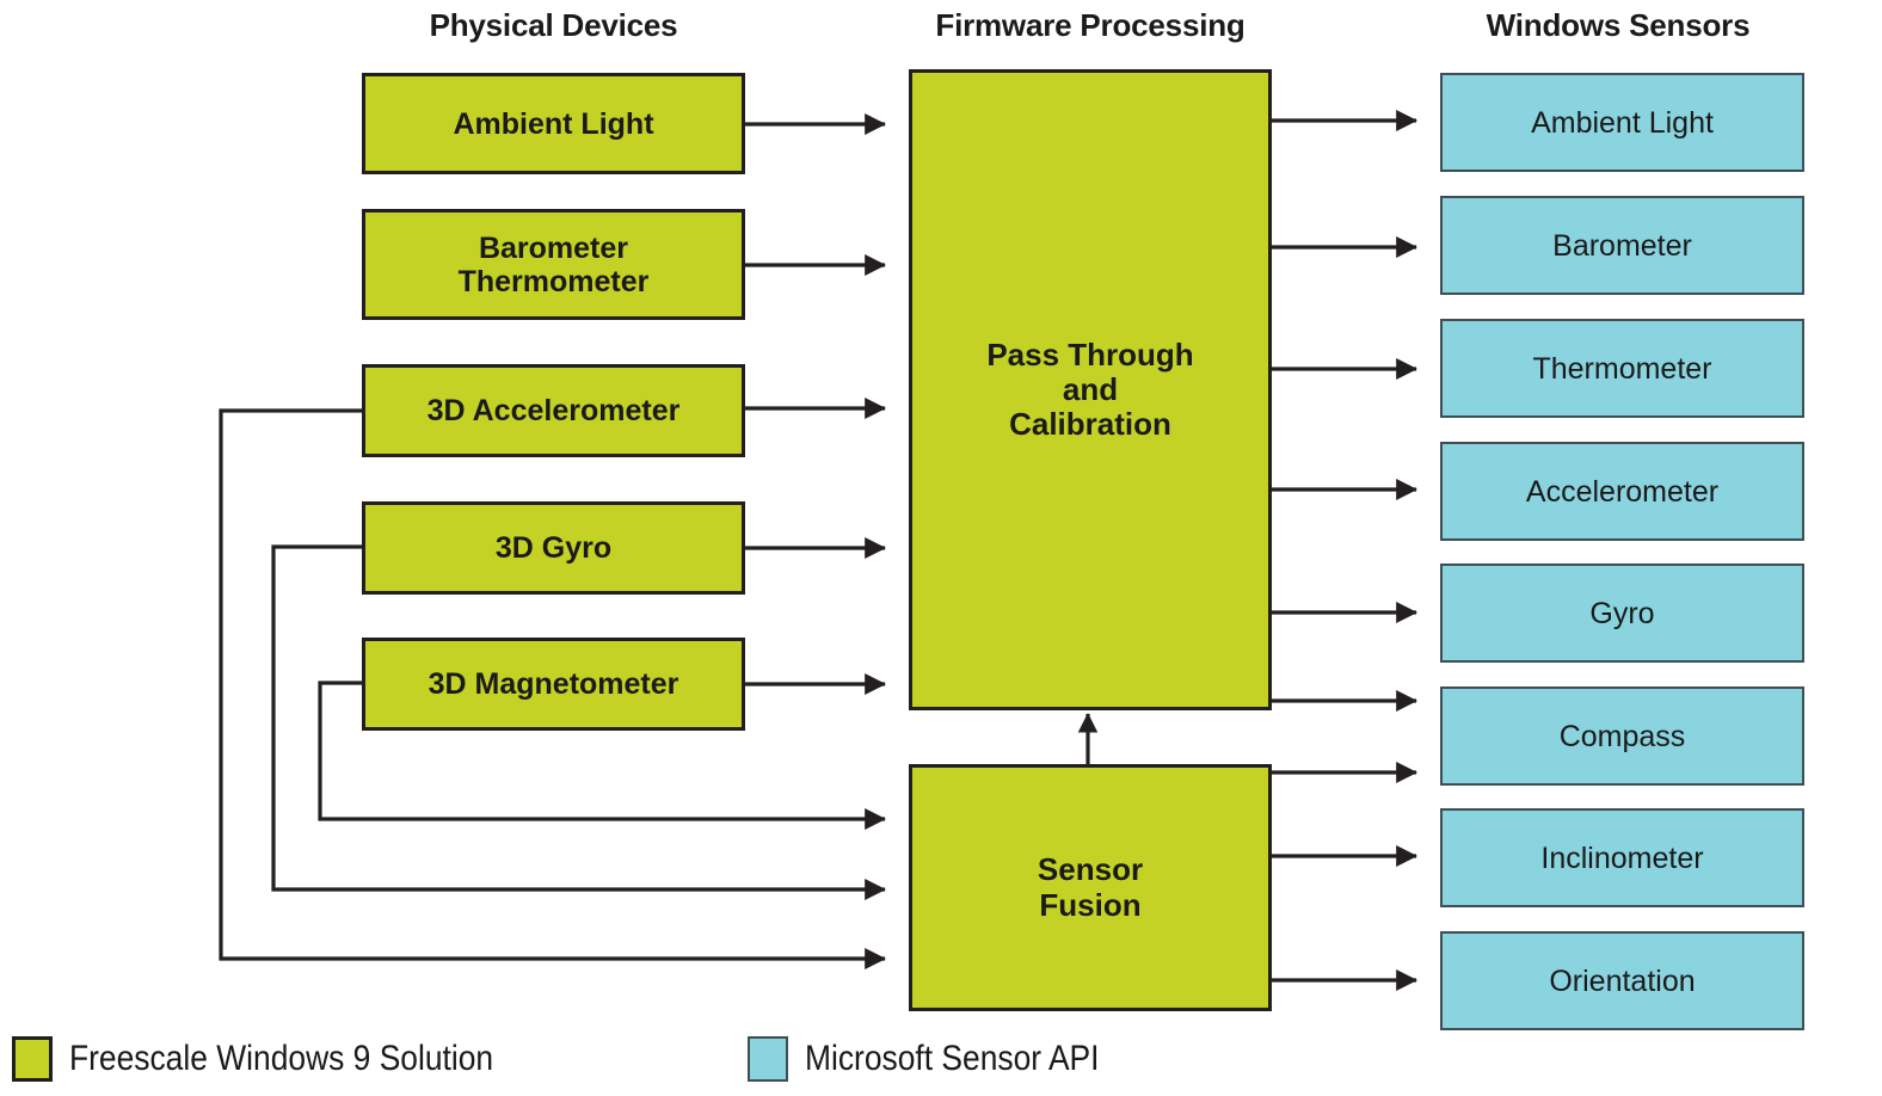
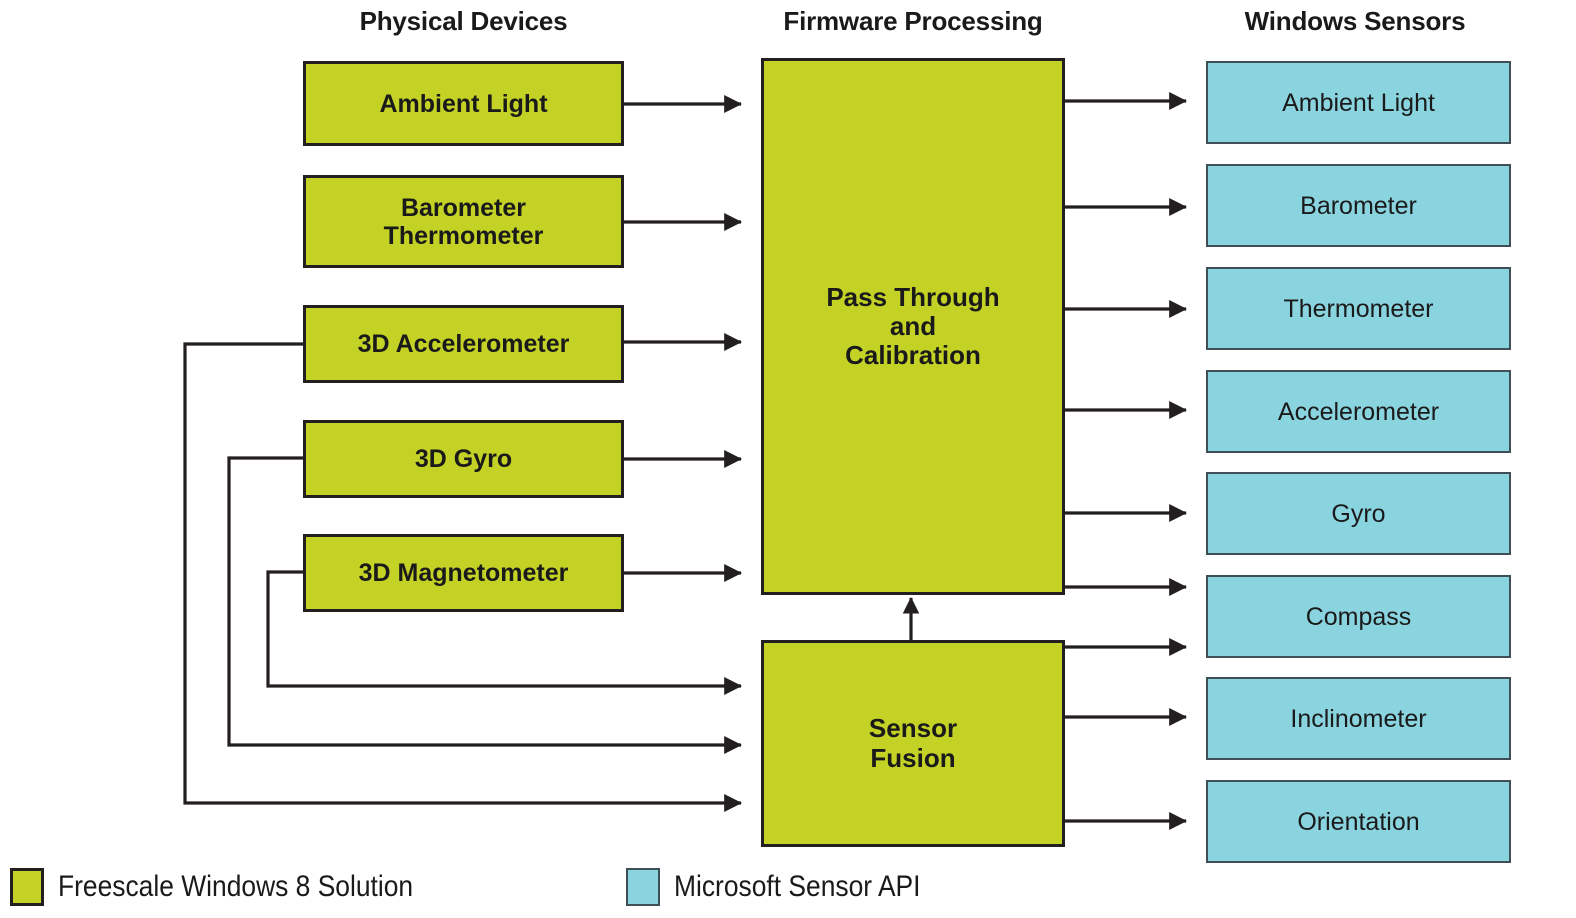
  Physical Devices
  Firmware Processing
  Windows Sensors
  Ambient Light
  Barometer
  Thermometer
  3D Accelerometer
  3D Gyro
  3D Magnetometer
  Pass Through
  and
  Calibration
  Sensor
  Fusion
  Ambient Light
  Barometer
  Thermometer
  Accelerometer
  Gyro
  Compass
  Inclinometer
  Orientation
- Freescale Windows 9 Solution
+ Freescale Windows 8 Solution
  Microsoft Sensor API
